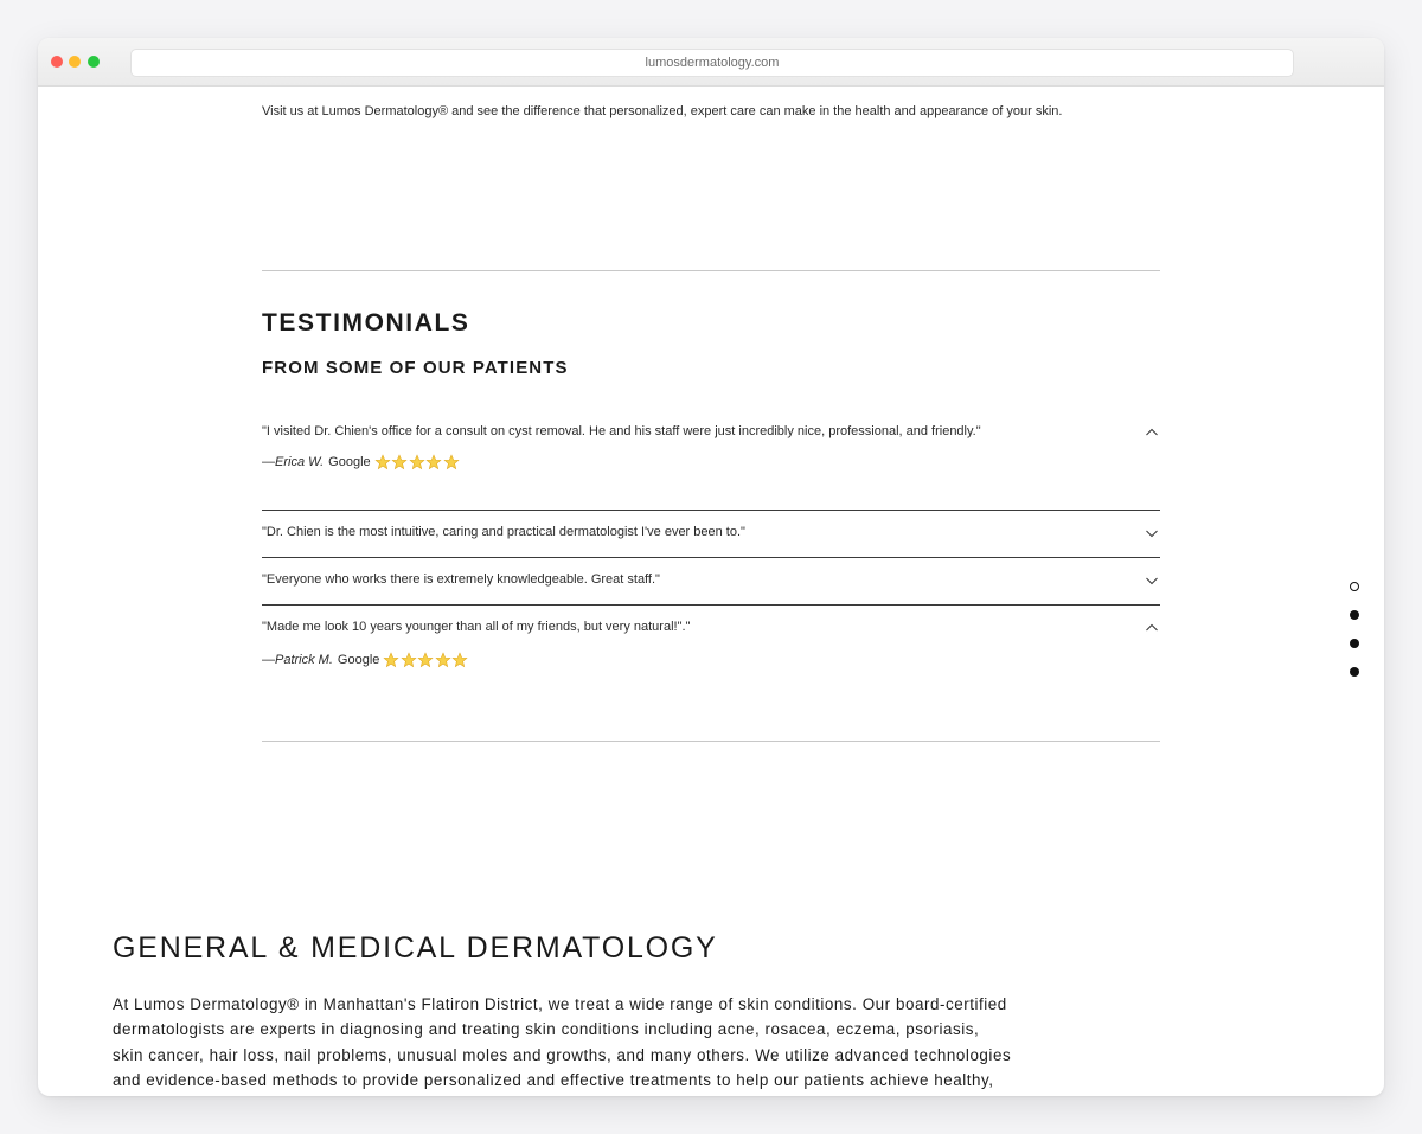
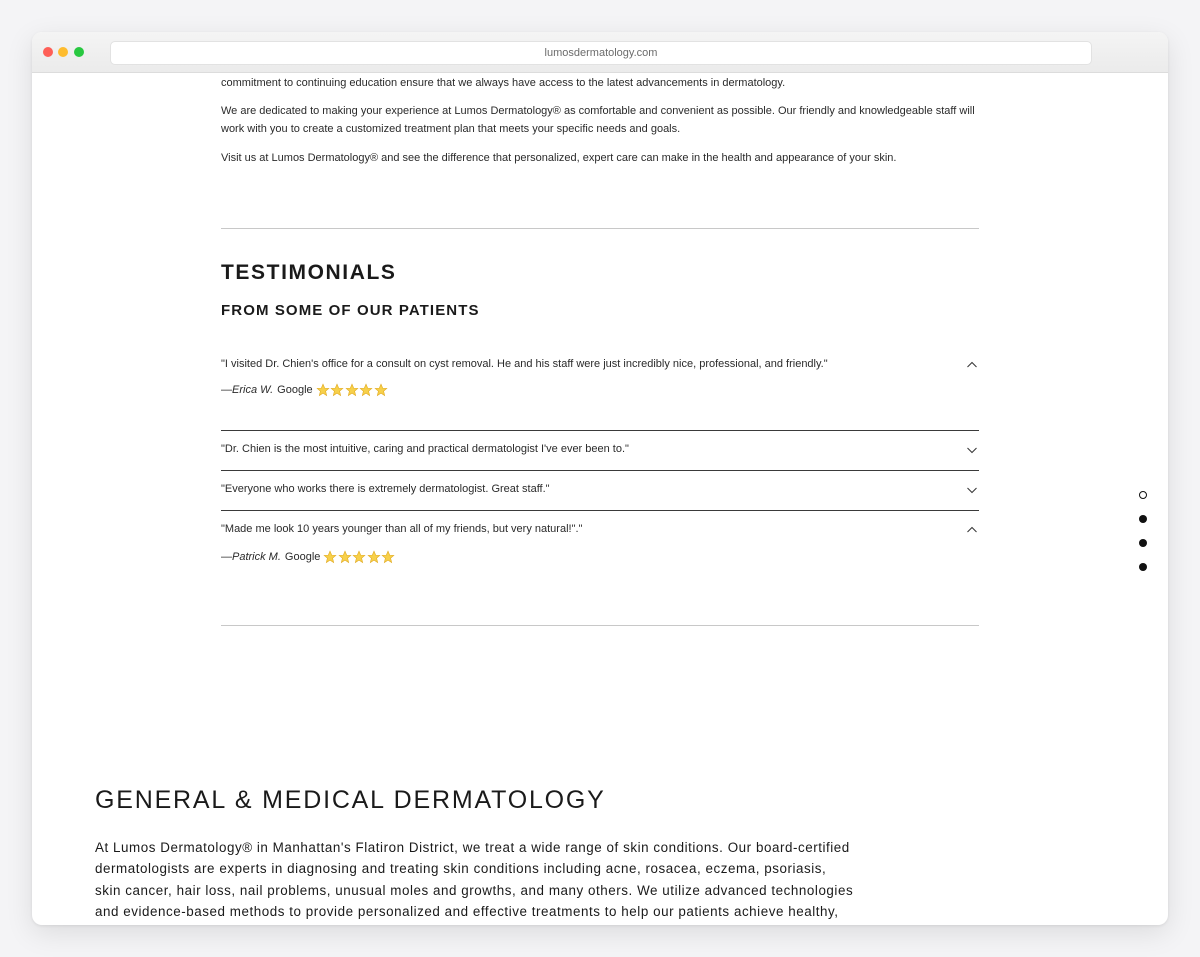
  lumosdermatology.com
+ commitment to continuing education ensure that we always have access to the latest advancements in dermatology.
+ We are dedicated to making your experience at Lumos Dermatology® as comfortable and convenient as possible. Our friendly and knowledgeable staff will work with you to create a customized treatment plan that meets your specific needs and goals.
  Visit us at Lumos Dermatology® and see the difference that personalized, expert care can make in the health and appearance of your skin.
  TESTIMONIALS
  FROM SOME OF OUR PATIENTS
  "I visited Dr. Chien's office for a consult on cyst removal. He and his staff were just incredibly nice, professional, and friendly."
  —
  Erica W.
  Google
  "Dr. Chien is the most intuitive, caring and practical dermatologist I've ever been to."
- "Everyone who works there is extremely knowledgeable. Great staff."
+ "Everyone who works there is extremely dermatologist. Great staff."
  "Made me look 10 years younger than all of my friends, but very natural!"."
  —
  Patrick M.
  Google
  GENERAL & MEDICAL DERMATOLOGY
